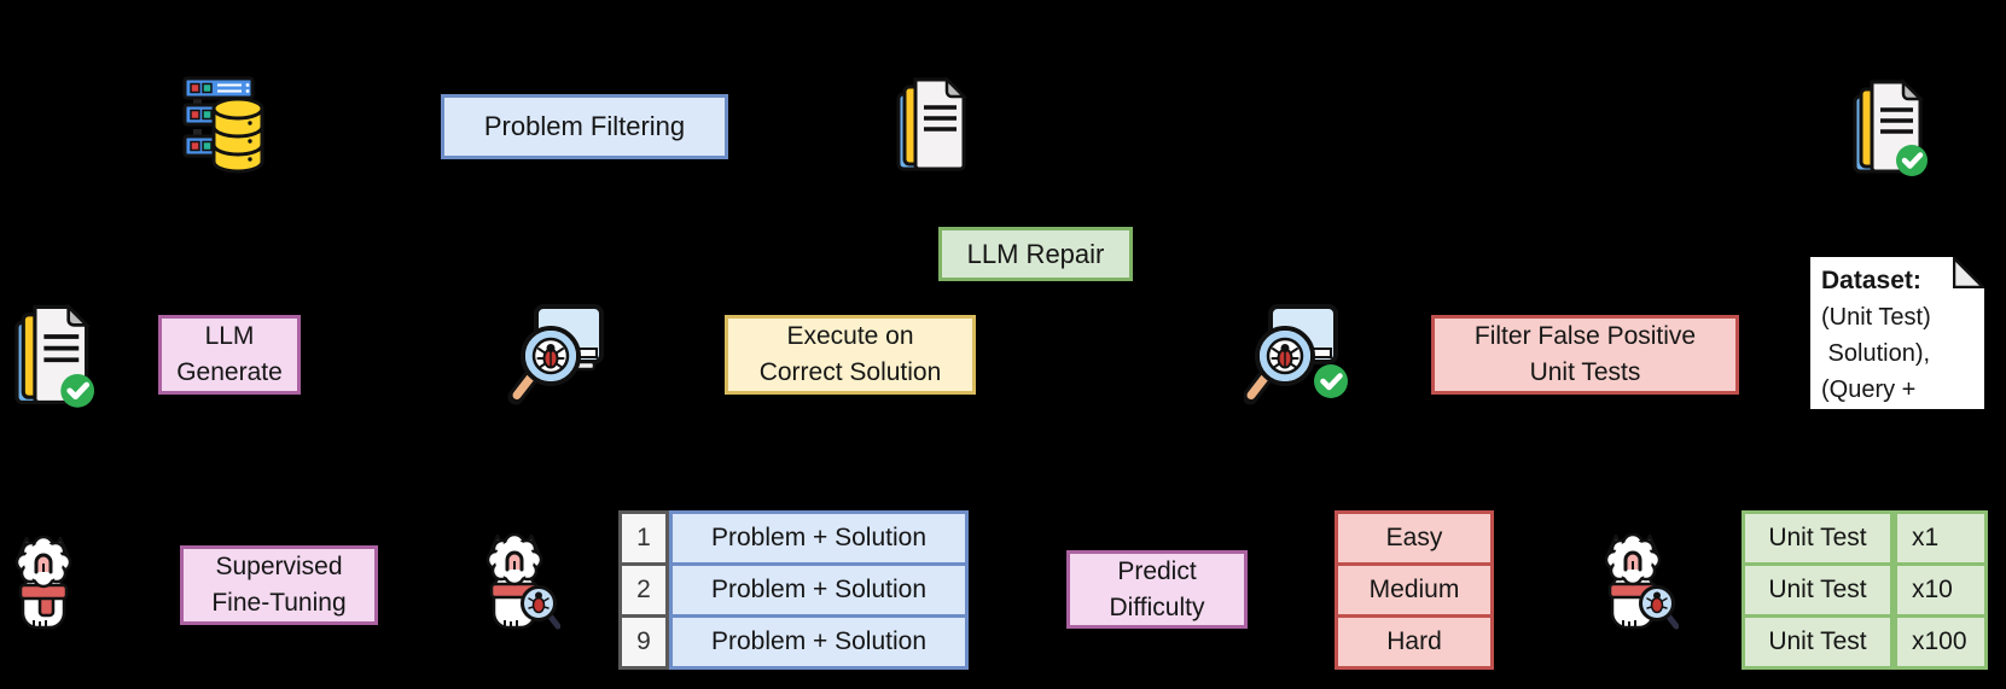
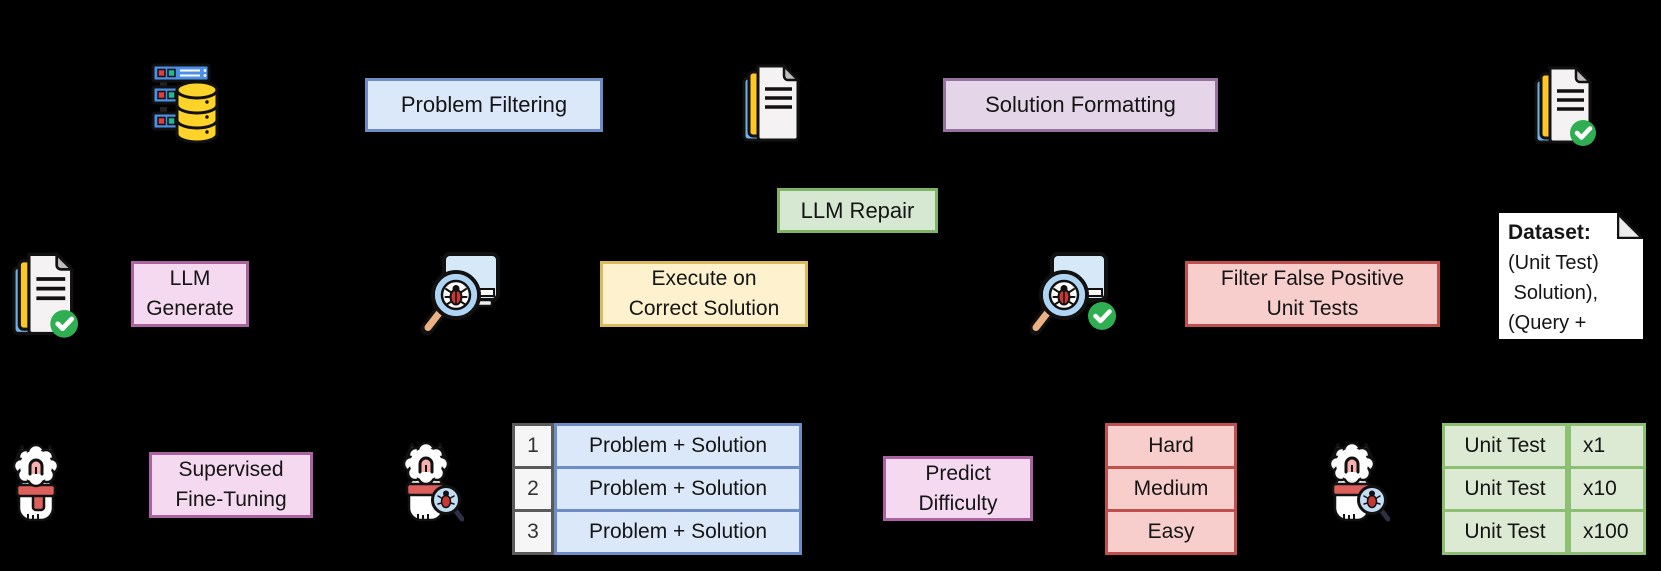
  Problem Filtering
+ Solution Formatting
  LLM Repair
  LLM
  Generate
  Execute on
  Correct Solution
  Filter False Positive
  Unit Tests
  Dataset:
  (Unit Test)
  Solution),
  (Query +
  Supervised
  Fine-Tuning
  1
  Problem + Solution
  2
  Problem + Solution
- 9
+ 3
  Problem + Solution
  Predict
  Difficulty
- Easy
+ Hard
  Medium
- Hard
+ Easy
  Unit Test
  x1
  Unit Test
  x10
  Unit Test
  x100
